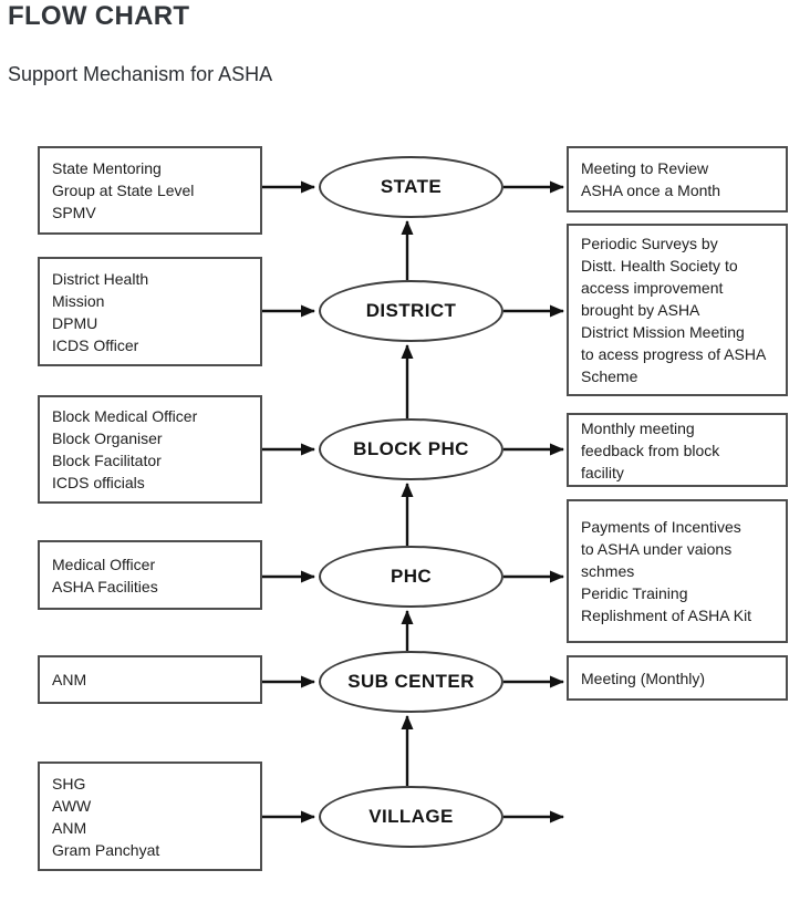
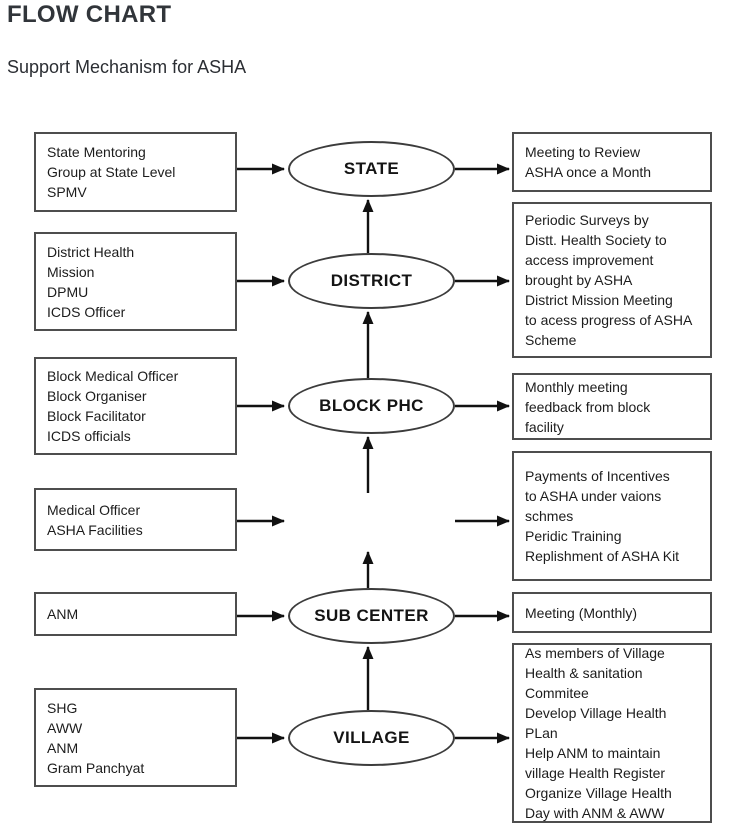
  FLOW CHART
  Support Mechanism for ASHA
  State Mentoring
  Group at State Level
  SPMV
  STATE
  Meeting to Review
  ASHA once a Month
  District Health
  Mission
  DPMU
  ICDS Officer
  DISTRICT
  Periodic Surveys by
  Distt. Health Society to
  access improvement
  brought by ASHA
  District Mission Meeting
  to acess progress of ASHA
  Scheme
  Block Medical Officer
  Block Organiser
  Block Facilitator
  ICDS officials
  BLOCK PHC
  Monthly meeting
  feedback from block
  facility
  Medical Officer
  ASHA Facilities
- PHC
  Payments of Incentives
  to ASHA under vaions
  schmes
  Peridic Training
  Replishment of ASHA Kit
  ANM
  SUB CENTER
  Meeting (Monthly)
  SHG
  AWW
  ANM
  Gram Panchyat
  VILLAGE
+ As members of Village
+ Health & sanitation
+ Commitee
+ Develop Village Health
+ PLan
+ Help ANM to maintain
+ village Health Register
+ Organize Village Health
+ Day with ANM & AWW
